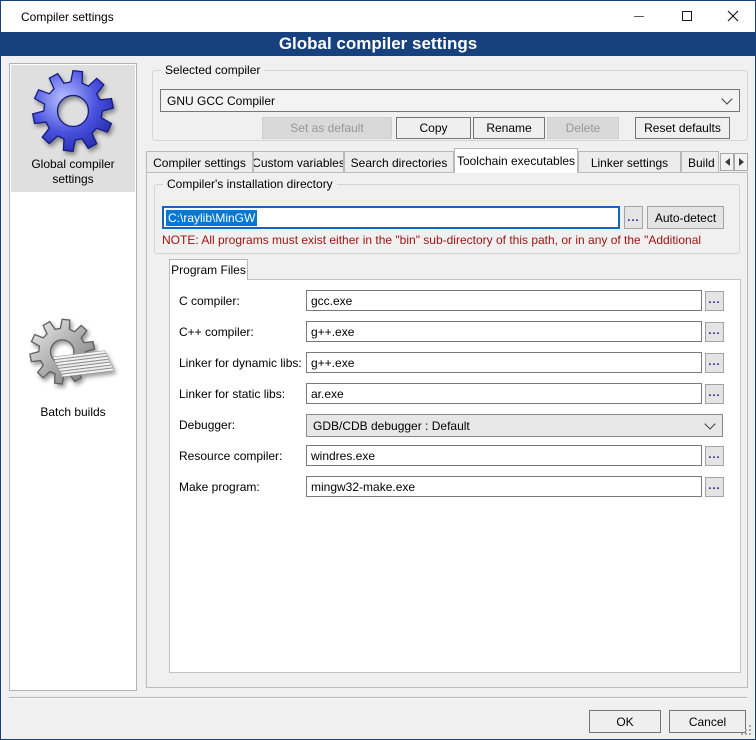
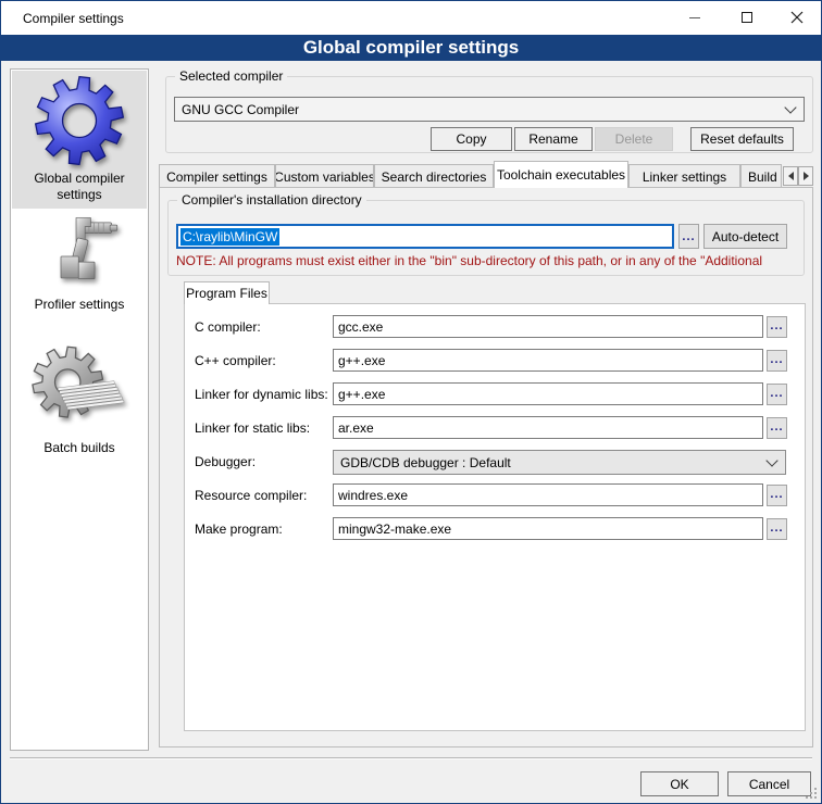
  Compiler settings
  Global compiler settings
  Global compiler settings
+ Profiler settings
  Batch builds
  Selected compiler
  GNU GCC Compiler
- Set as default
  Copy
  Rename
  Delete
  Reset defaults
  Compiler settings
  Custom variables
  Search directories
  Toolchain executables
  Linker settings
  Compiler's installation directory
  C:\raylib\MinGW
  ...
  Auto-detect
  NOTE: All programs must exist either in the "bin" sub-directory of this path, or in any of the "Additional
  Program Files
  C compiler:
  gcc.exe
  ...
  C++ compiler:
  g++.exe
  ...
  Linker for dynamic libs:
  g++.exe
  ...
  Linker for static libs:
  ar.exe
  ...
  Debugger:
  GDB/CDB debugger : Default
  Resource compiler:
  windres.exe
  ...
  Make program:
  mingw32-make.exe
  ...
  OK
  Cancel
